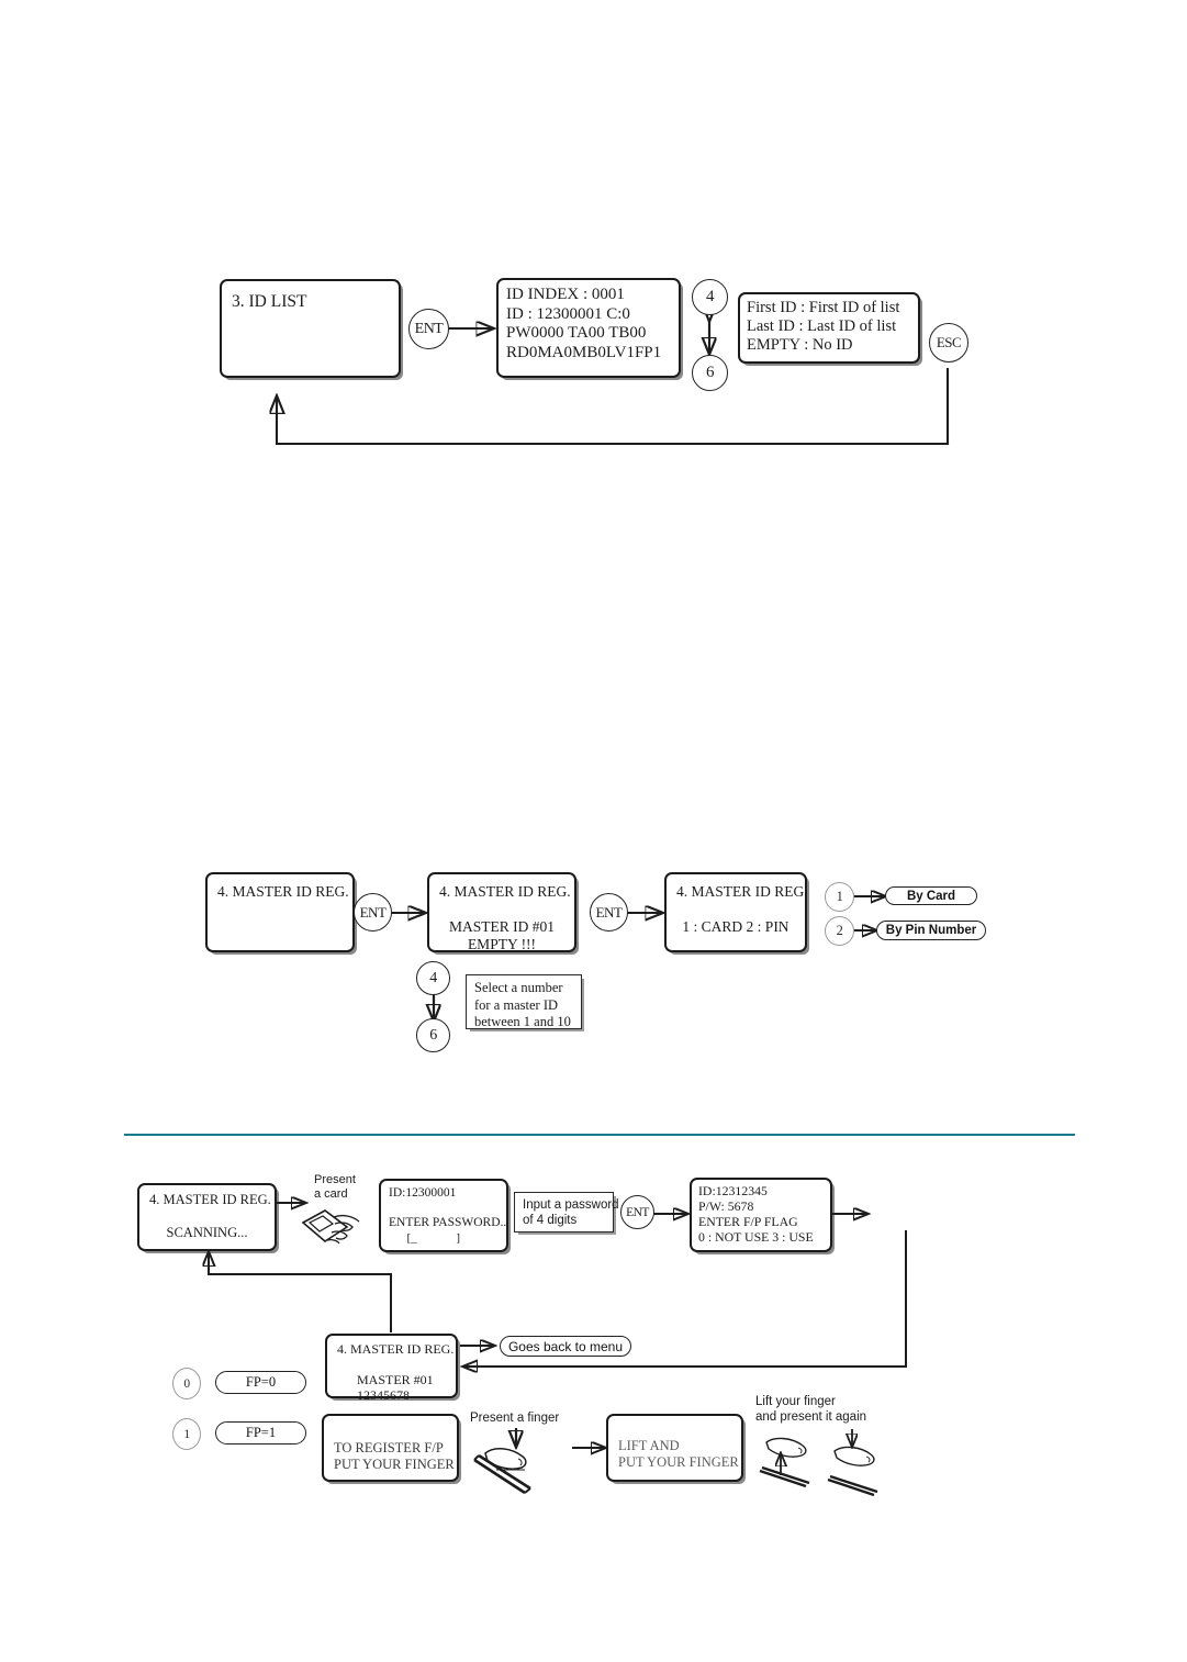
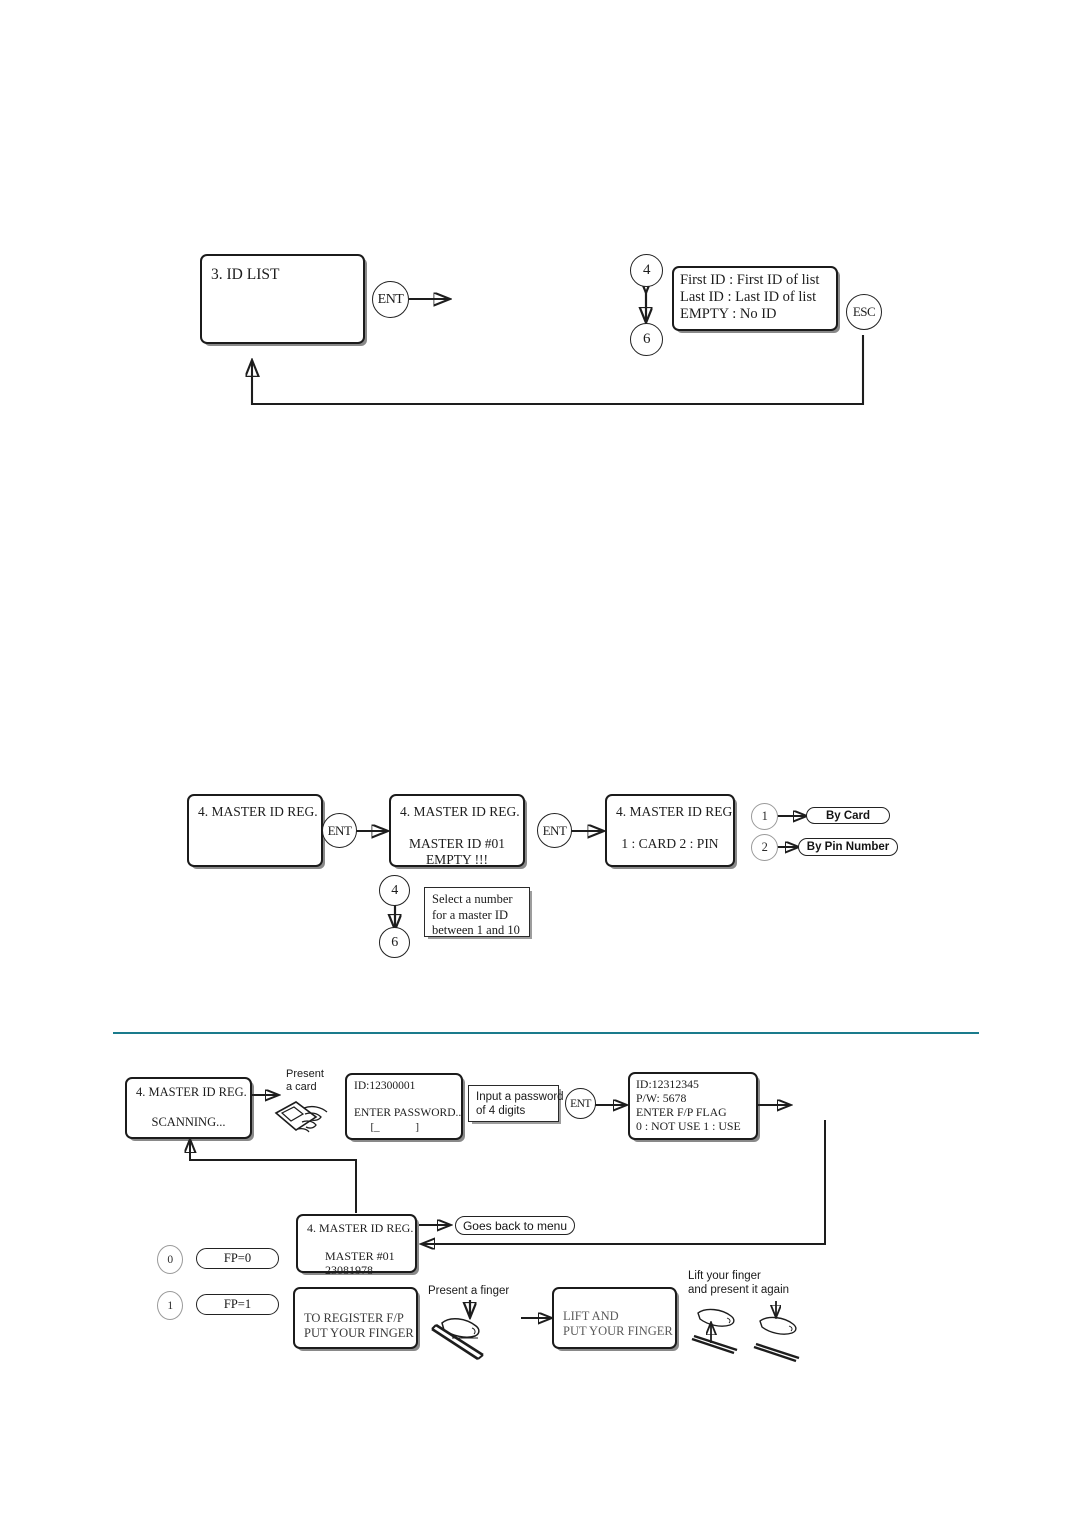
  3. ID LIST
  ENT
- ID INDEX : 0001
- ID : 12300001 C:0
- PW0000 TA00 TB00
- RD0MA0MB0LV1FP1
  4
  6
  First ID : First ID of list
  Last ID : Last ID of list
  EMPTY : No ID
  ESC
  4. MASTER ID REG.
  ENT
  4. MASTER ID REG.
  MASTER ID #01
  EMPTY !!!
  ENT
  4. MASTER ID REG.
  1 : CARD 2 : PIN
  1
  By Card
  2
  By Pin Number
  4
  6
  Select a number
  for a master ID
  between 1 and 10
  4. MASTER ID REG.
  SCANNING...
  Present
  a card
  ID:12300001
  ENTER PASSWORD..
  [_ ]
  Input a password
  of 4 digits
  ENT
  ID:12312345
  P/W: 5678
  ENTER F/P FLAG
- 0 : NOT USE 3 : USE
+ 0 : NOT USE 1 : USE
  0
  FP=0
  4. MASTER ID REG.
  MASTER #01
- 12345678
+ 23081978
  Goes back to menu
  1
  FP=1
  TO REGISTER F/P
  PUT YOUR FINGER
  Present a finger
  LIFT AND
  PUT YOUR FINGER
  Lift your finger
  and present it again
